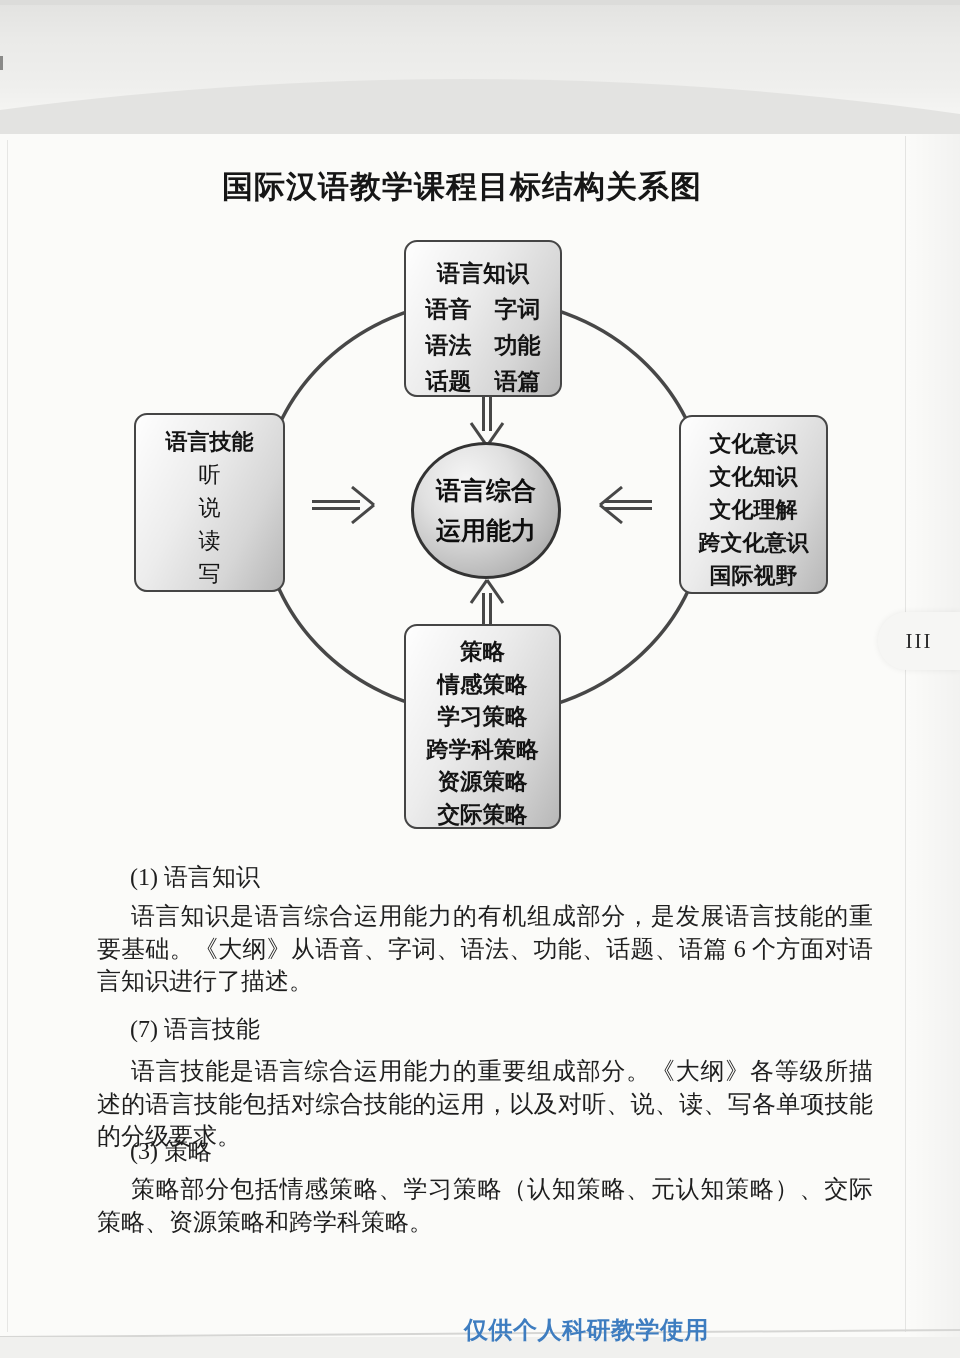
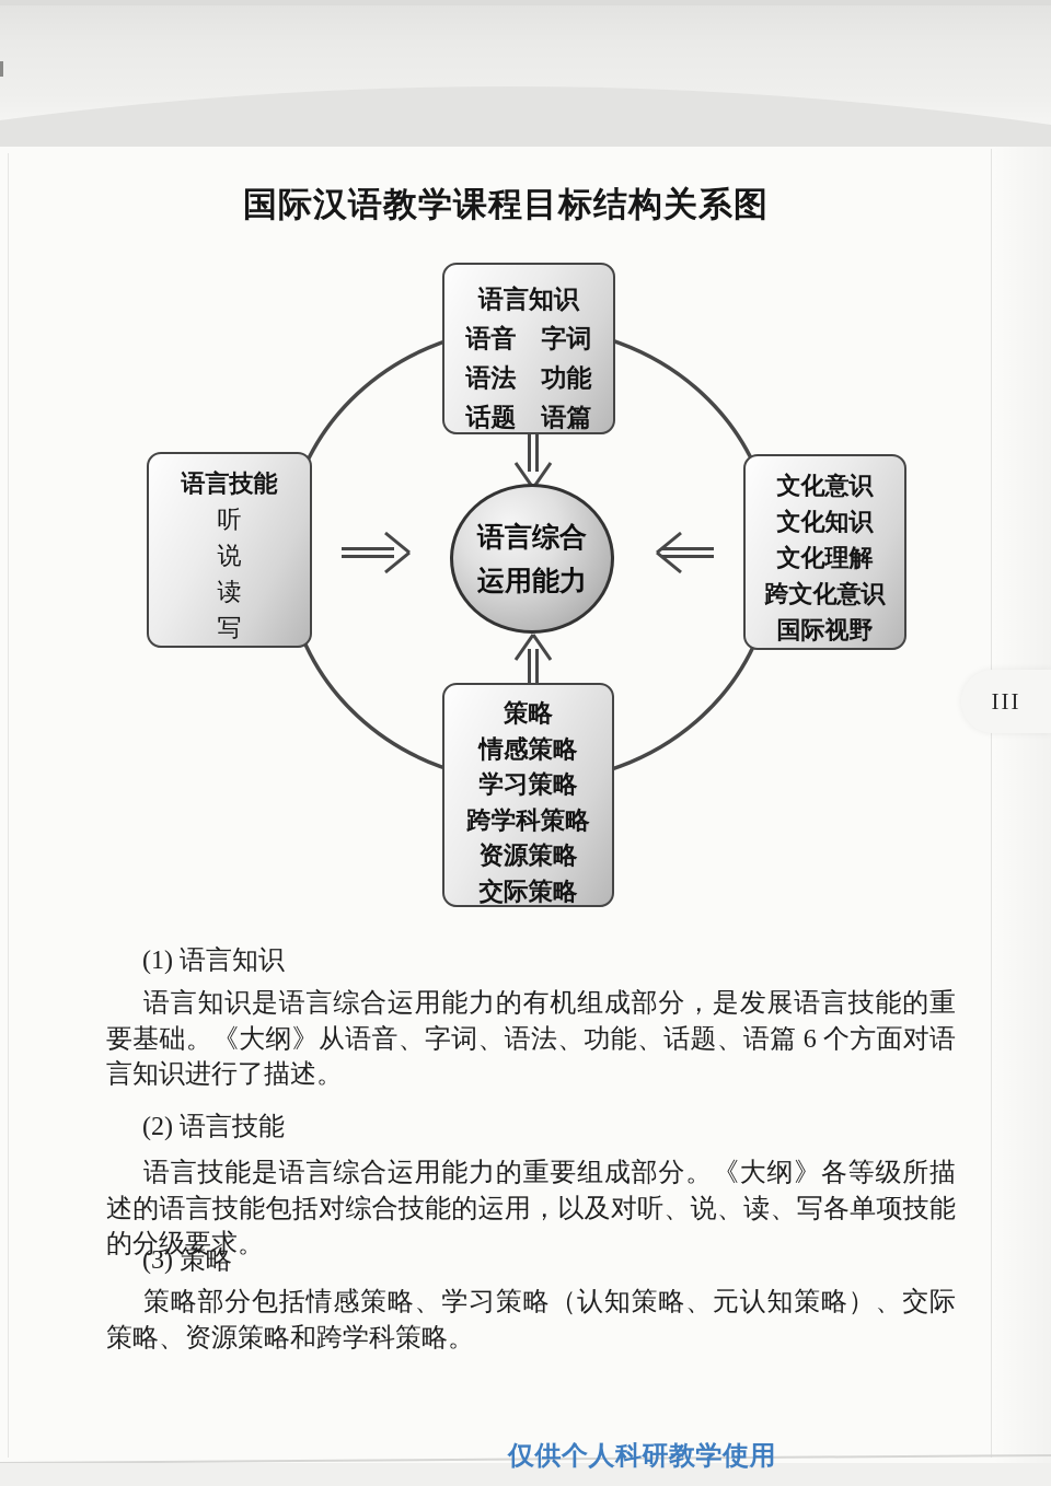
  国际汉语教学课程目标结构关系图
  语言知识
  语音 字词
  语法 功能
  话题 语篇
  语言技能
  听
  说
  读
  写
  文化意识
  文化知识
  文化理解
  跨文化意识
  国际视野
  策略
  情感策略
  学习策略
  跨学科策略
  资源策略
  交际策略
  语言综合
  运用能力
  (1) 语言知识
  语言知识是语言综合运用能力的有机组成部分，是发展语言技能的重要基础。《大纲》从语音、字词、语法、功能、话题、语篇 6 个方面对语言知识进行了描述。
- (7) 语言技能
+ (2) 语言技能
  语言技能是语言综合运用能力的重要组成部分。《大纲》各等级所描述的语言技能包括对综合技能的运用，以及对听、说、读、写各单项技能的分级要求。
  (3) 策略
  策略部分包括情感策略、学习策略（认知策略、元认知策略）、交际策略、资源策略和跨学科策略。
  III
  仅供个人科研教学使用
